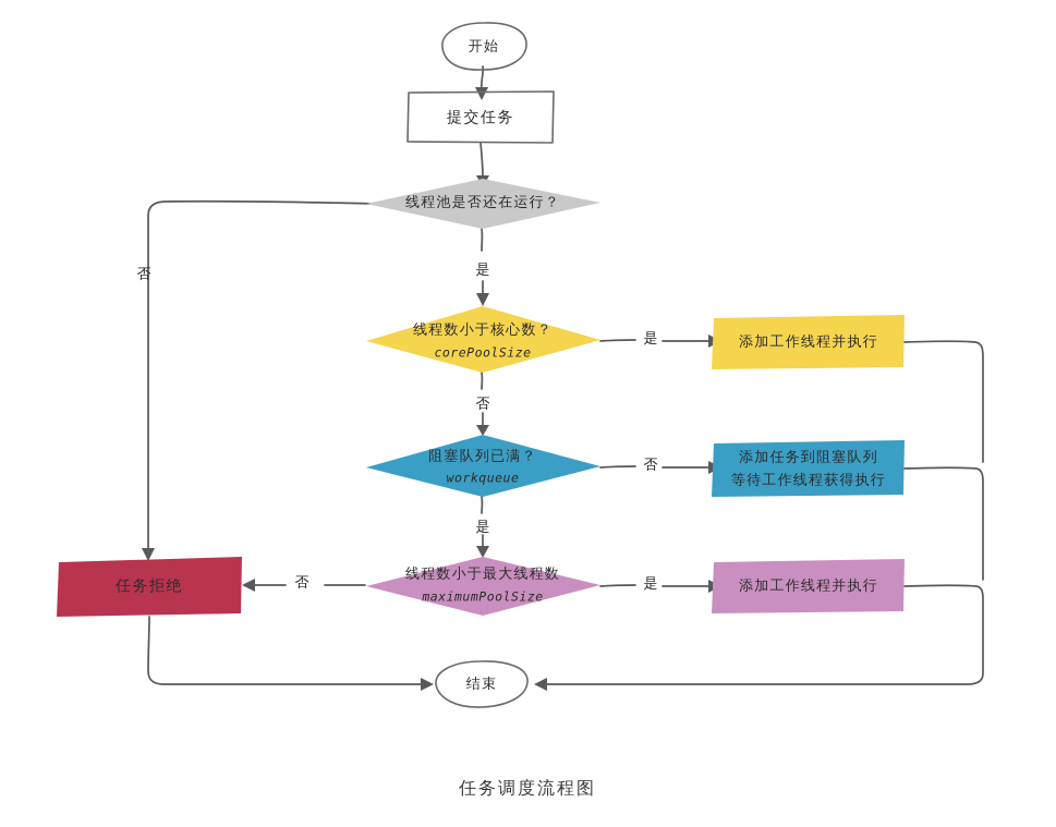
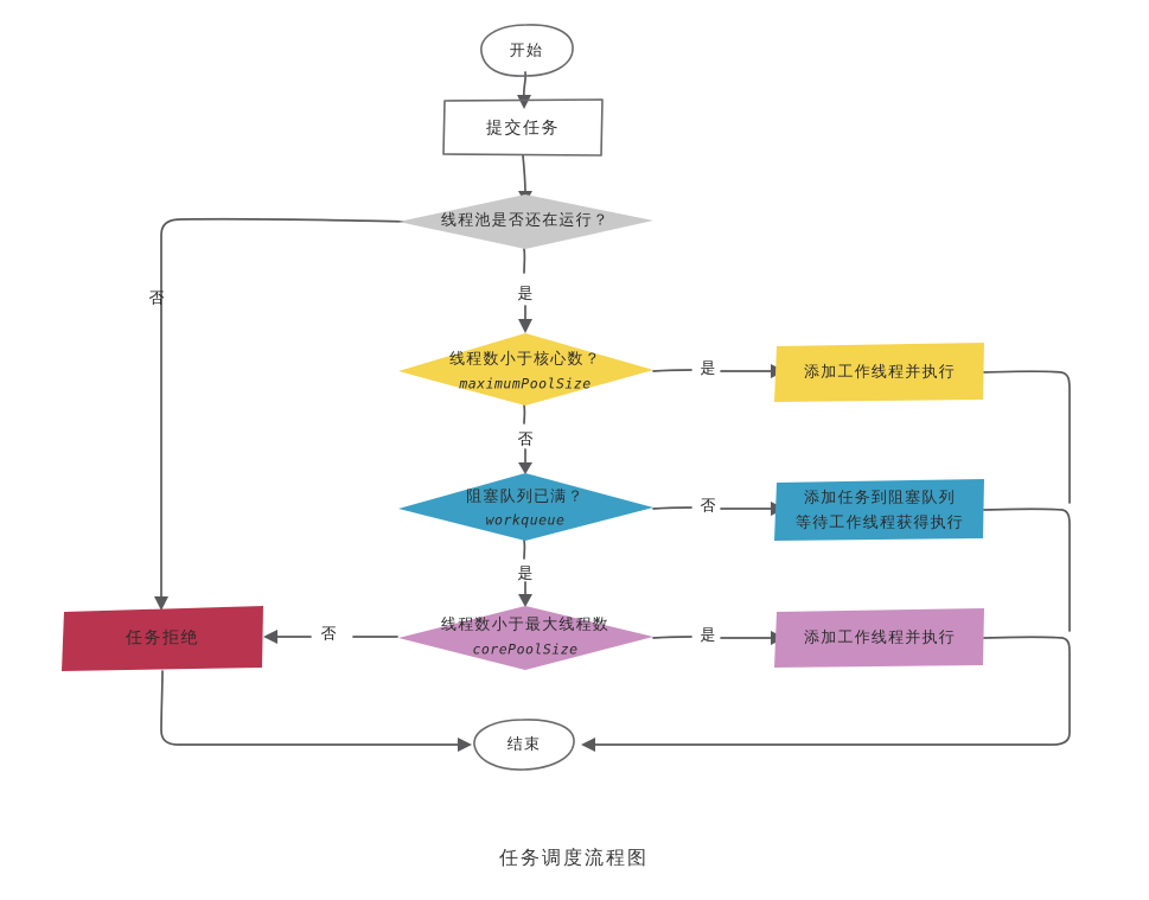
  否
  是
  是
  否
  否
  是
  是
  否
  开始
  提交任务
  线程池是否还在运行？
  线程数小于核心数？
- corePoolSize
+ maximumPoolSize
  阻塞队列已满？
  workqueue
  线程数小于最大线程数
- maximumPoolSize
+ corePoolSize
  添加工作线程并执行
  添加任务到阻塞队列
  等待工作线程获得执行
  添加工作线程并执行
  任务拒绝
  结束
  任务调度流程图
